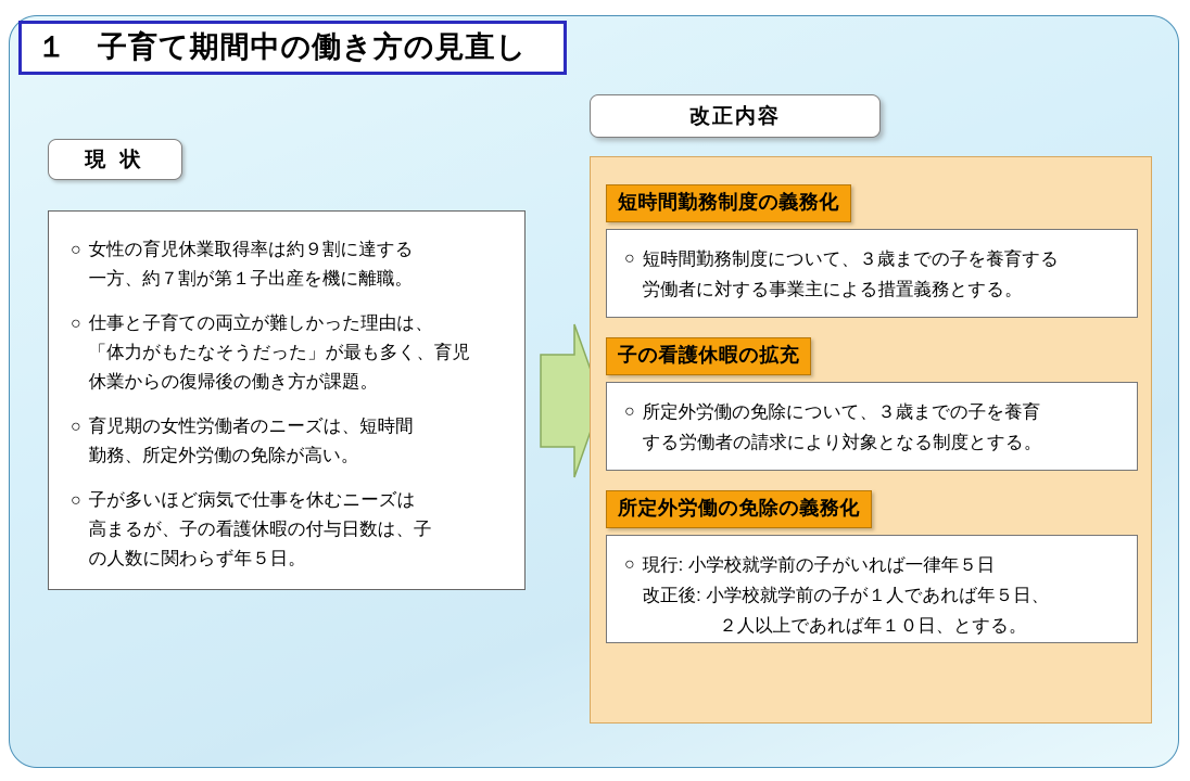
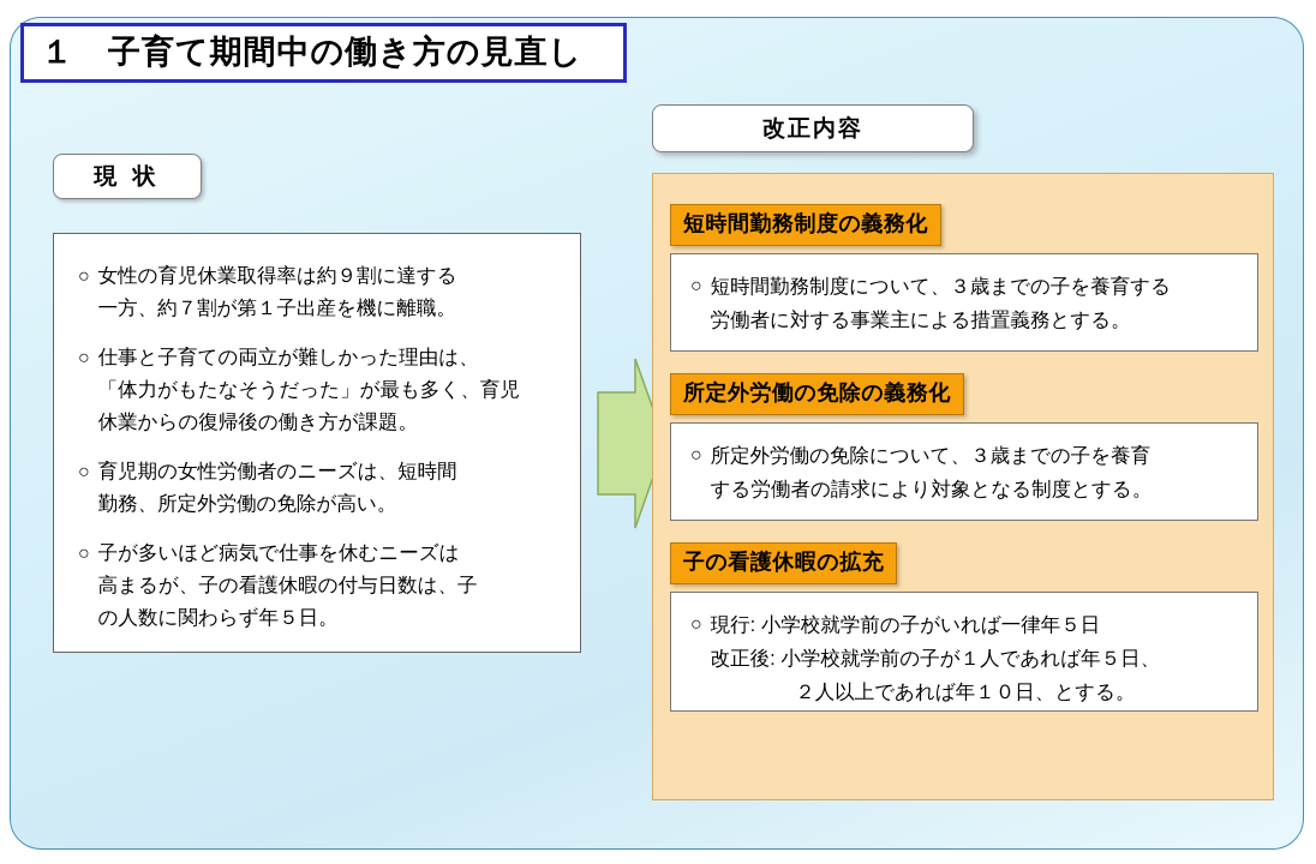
  １ 子育て期間中の働き方の見直し
  現 状
  ○
  女性の育児休業取得率は約９割に達する
  一方、約７割が第１子出産を機に離職。
  ○
  仕事と子育ての両立が難しかった理由は、
  「体力がもたなそうだった」が最も多く、育児
  休業からの復帰後の働き方が課題。
  ○
  育児期の女性労働者のニーズは、短時間
  勤務、所定外労働の免除が高い。
  ○
  子が多いほど病気で仕事を休むニーズは
  高まるが、子の看護休暇の付与日数は、子
  の人数に関わらず年５日。
  改正内容
  短時間勤務制度の義務化
  ○
  短時間勤務制度について、３歳までの子を養育する
  労働者に対する事業主による措置義務とする。
- 子の看護休暇の拡充
+ 所定外労働の免除の義務化
  ○
  所定外労働の免除について、３歳までの子を養育
  する労働者の請求により対象となる制度とする。
- 所定外労働の免除の義務化
+ 子の看護休暇の拡充
  ○
  現行: 小学校就学前の子がいれば一律年５日
  改正後: 小学校就学前の子が１人であれば年５日、
  ２人以上であれば年１０日、とする。
